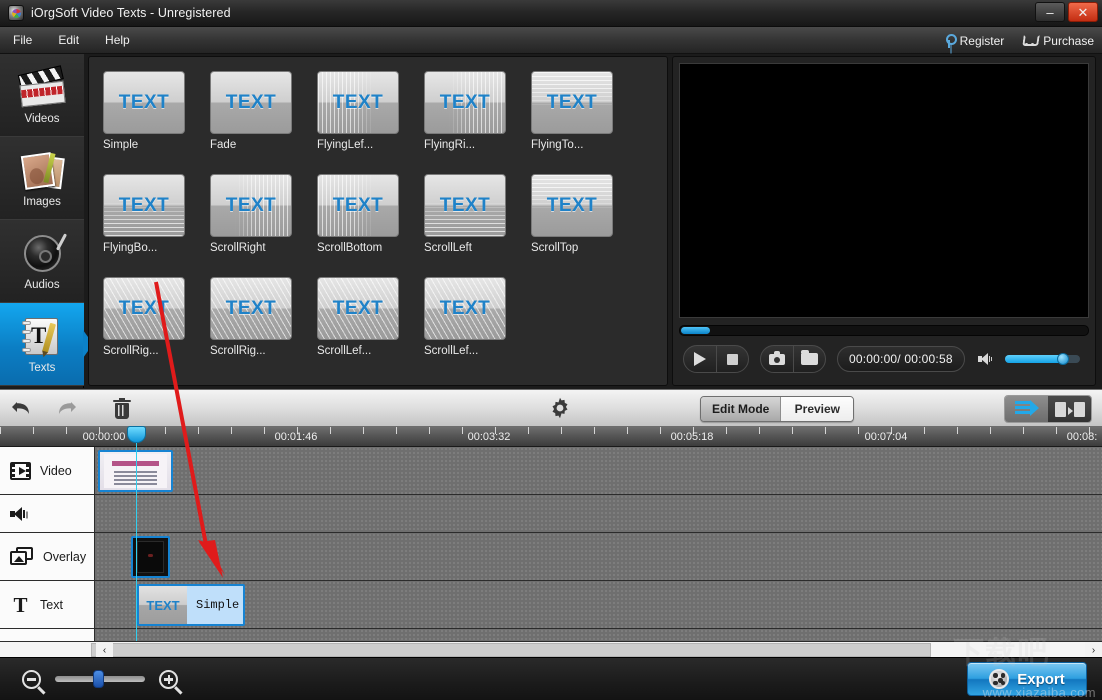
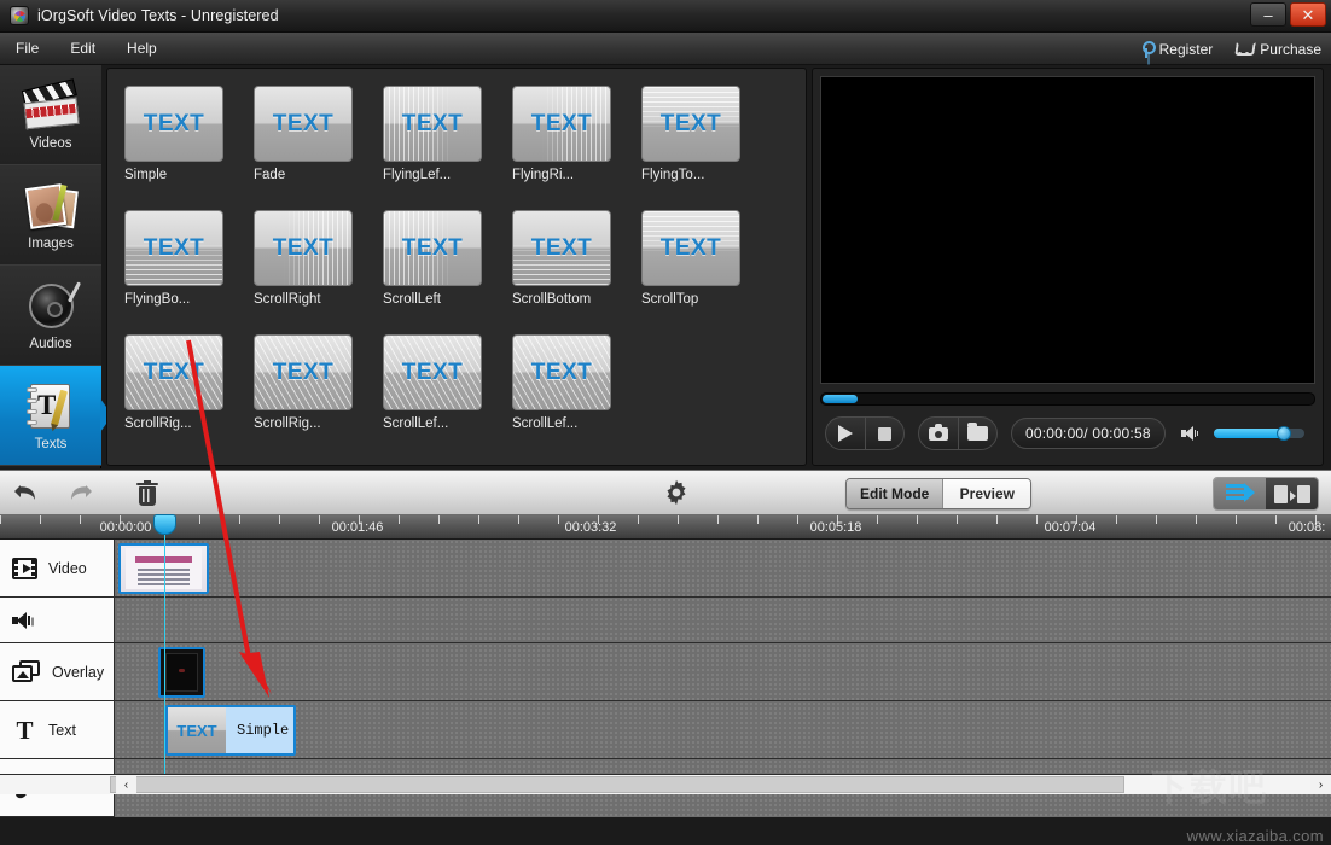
  iOrgSoft Video Texts - Unregistered
  –
  ✕
  File
  Edit
  Help
  Register
  Purchase
  Videos
  Images
  Audios
  T
  Texts
  TEXT
  Simple
  TEXT
  Fade
  TEXT
  FlyingLef...
  TEXT
  FlyingRi...
  TEXT
  FlyingTo...
  TEXT
  FlyingBo...
  TEXT
  ScrollRight
  TEXT
- ScrollBottom
+ ScrollLeft
  TEXT
- ScrollLeft
+ ScrollBottom
  TEXT
  ScrollTop
  TEXT
  ScrollRig...
  TEXT
  ScrollRig...
  TEXT
  ScrollLef...
  TEXT
  ScrollLef...
  00:00:00/ 00:00:58
  Edit Mode
  Preview
  00:00:00
  00:01:46
  00:03:32
  00:05:18
  00:07:04
  00:08:
  Video
  Overlay
  T
  Text
  TEXT
  Simple
  ‹
  ›
- Export
  下载吧
  www.xiazaiba.com
